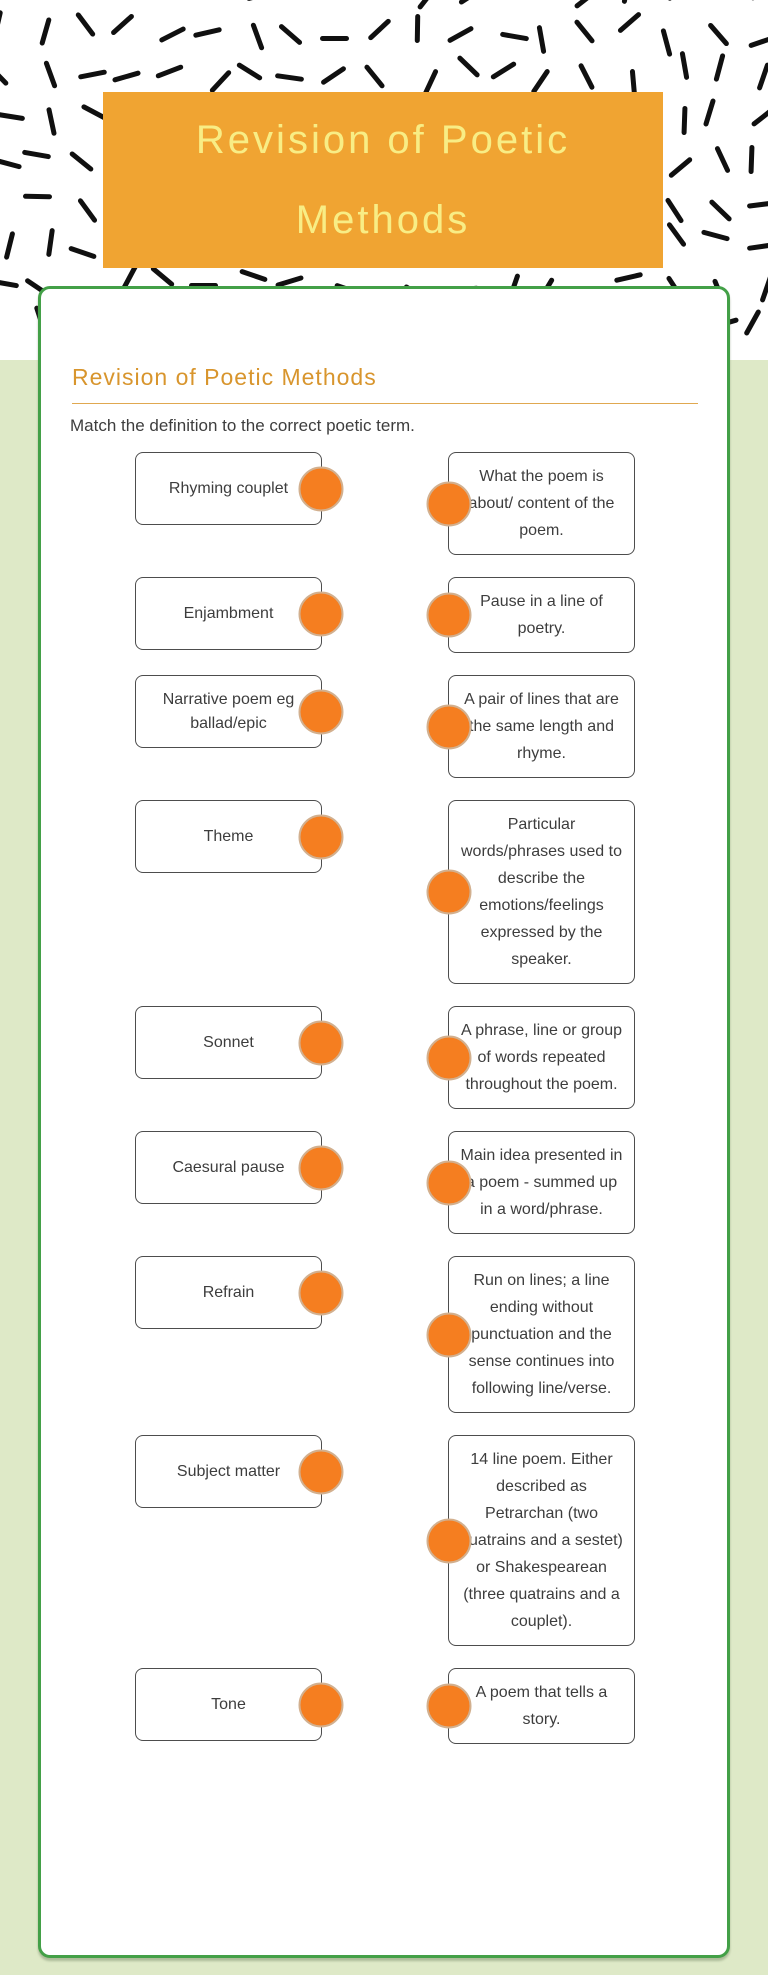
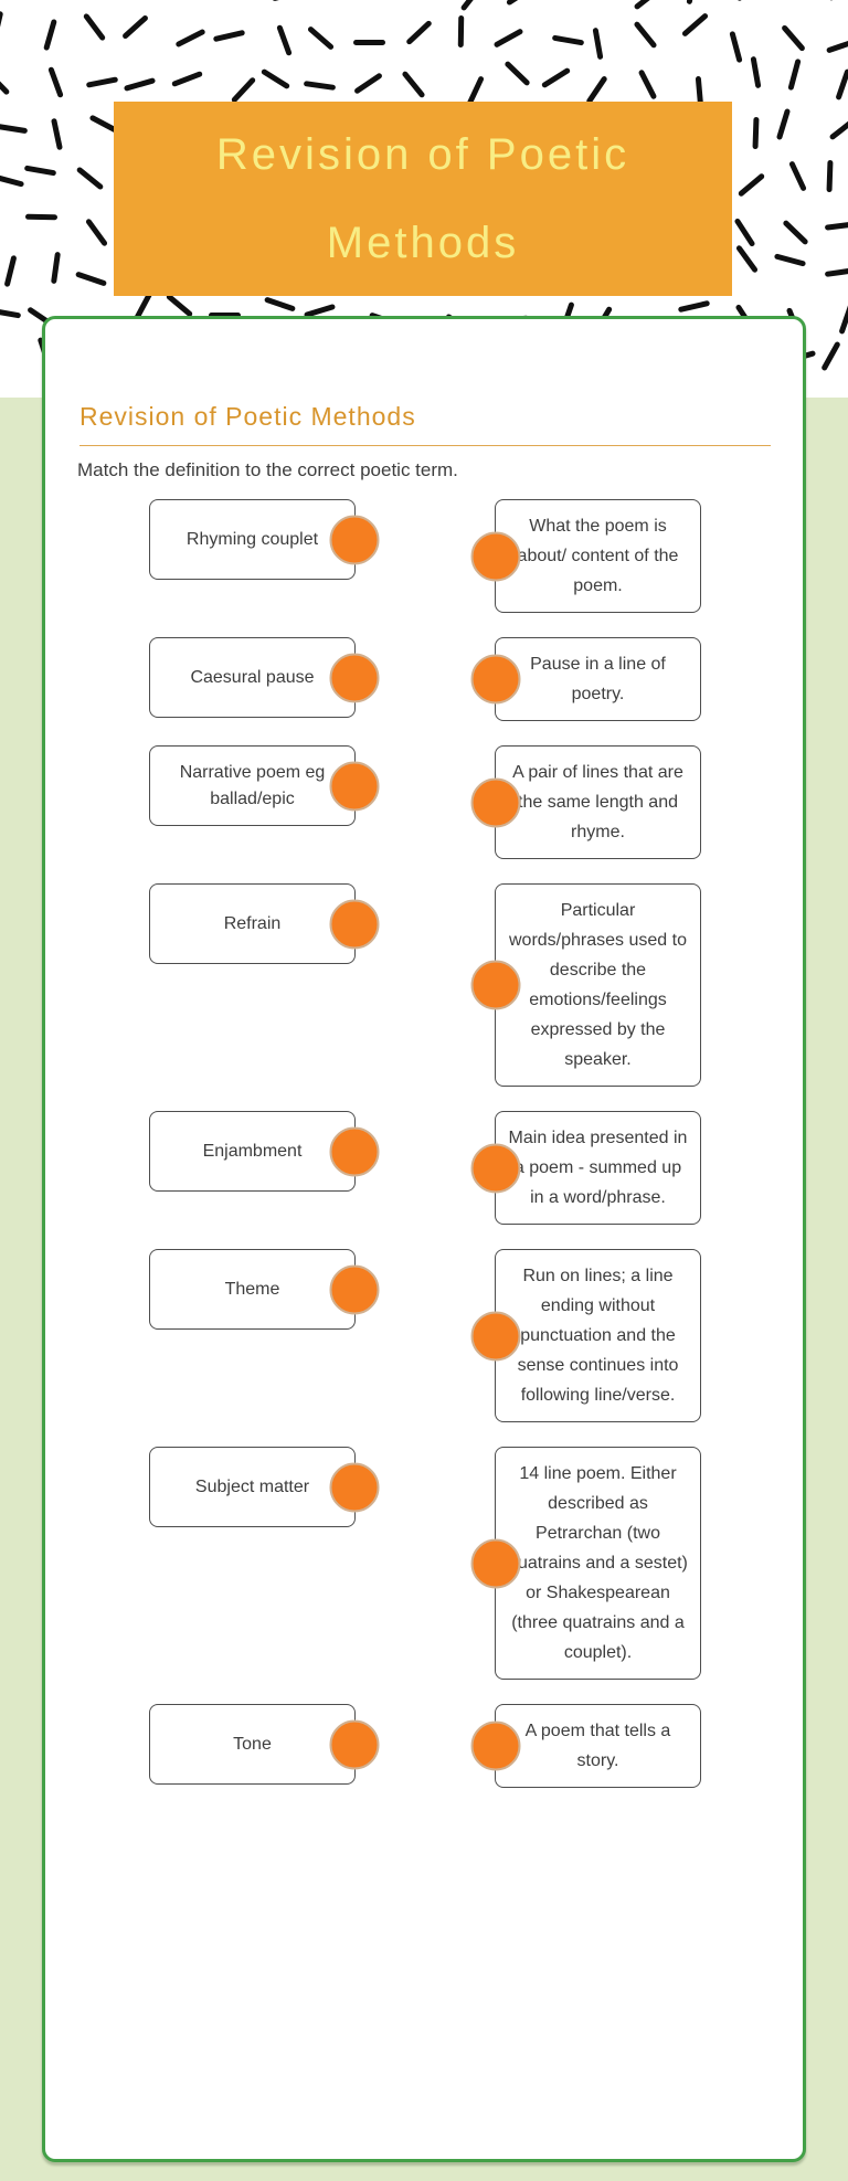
  Revision of Poetic
  Methods
  Revision of Poetic Methods
  Match the definition to the correct poetic term.
  Rhyming couplet
  What the poem is about/ content of the poem.
- Enjambment
+ Caesural pause
  Pause in a line of poetry.
  Narrative poem eg ballad/epic
  A pair of lines that are he same length and rhyme.
- Theme
+ Refrain
  Particular words/phrases used to describe the emotions/feelings expressed by the speaker.
- Sonnet
- A phrase, line or group of words repeated throughout the poem.
- Caesural pause
+ Enjambment
  Main idea presented in poem - summed up in a word/phrase.
- Refrain
+ Theme
  Run on lines; a line ending without punctuation and the sense continues into following line/verse.
  Subject matter
  14 line poem. Either described as Petrarchan (two uatrains and a sestet) or Shakespearean (three quatrains and a couplet).
  Tone
  A poem that tells a story.
